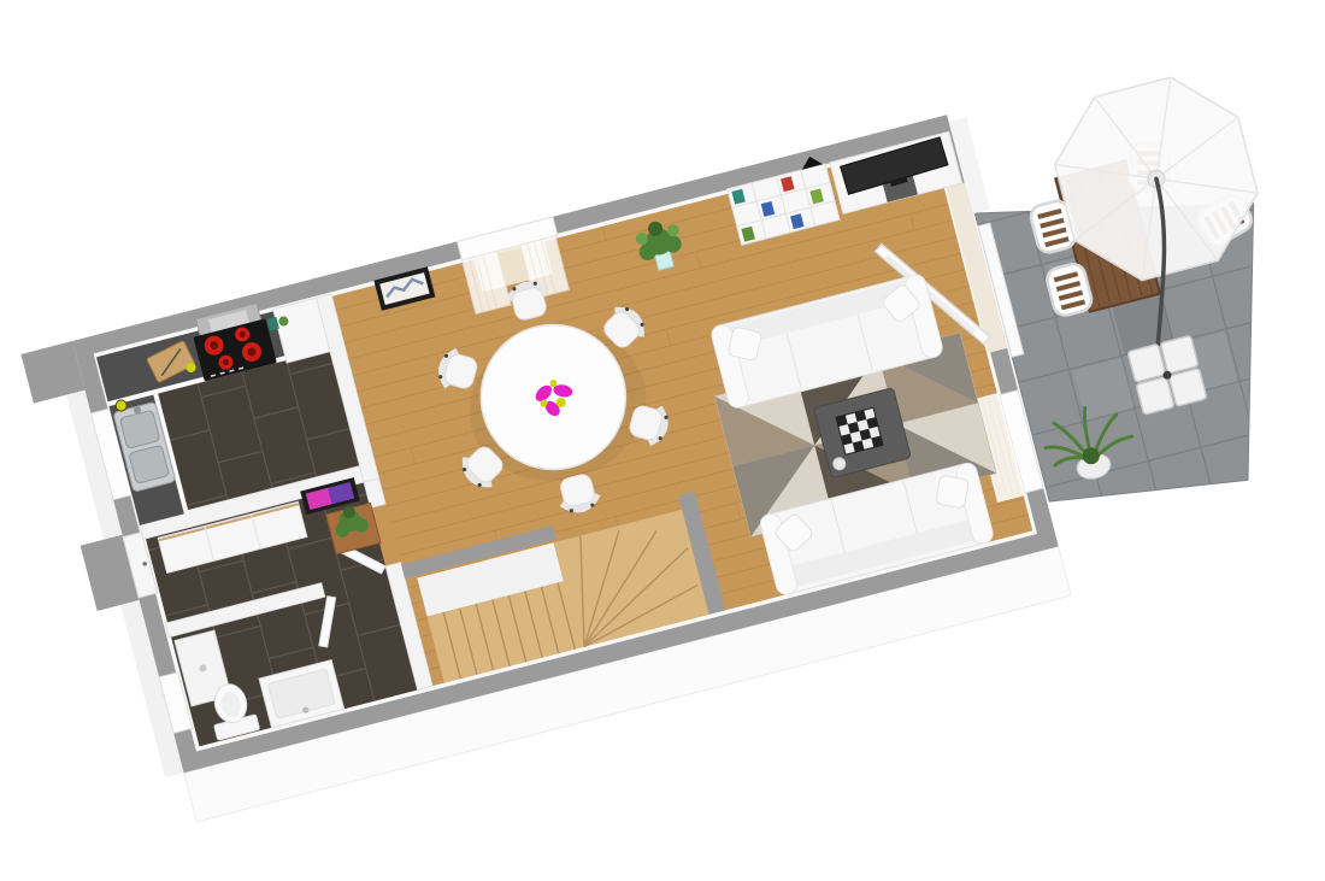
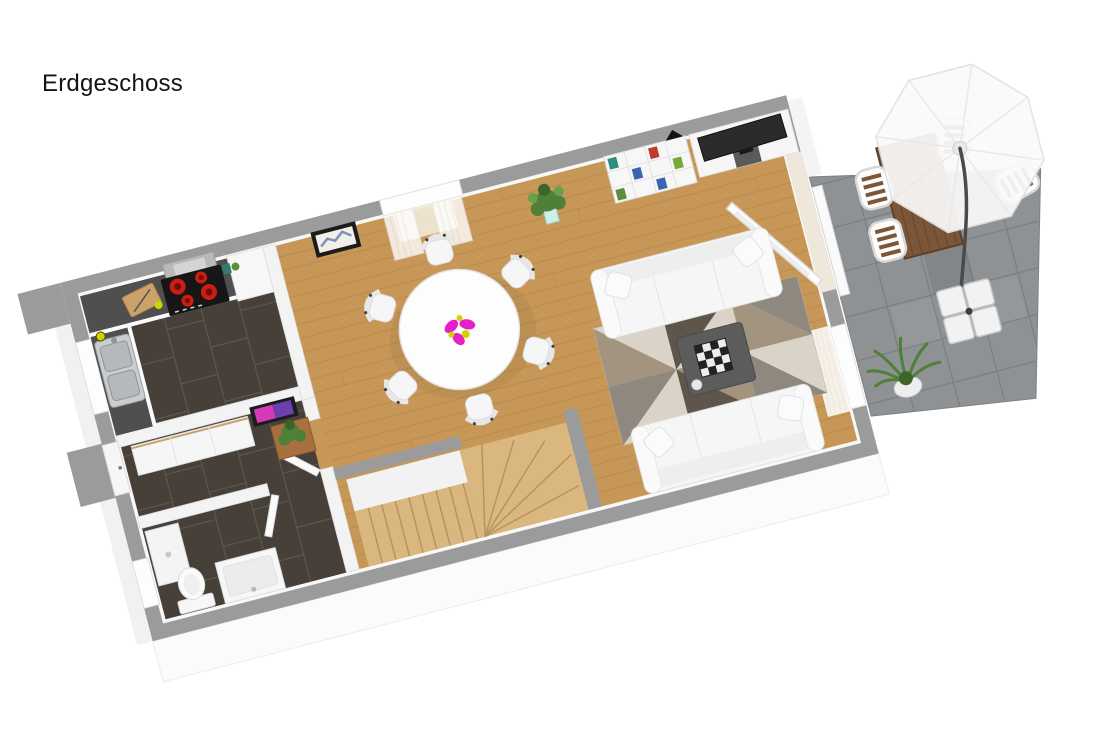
+ Erdgeschoss
